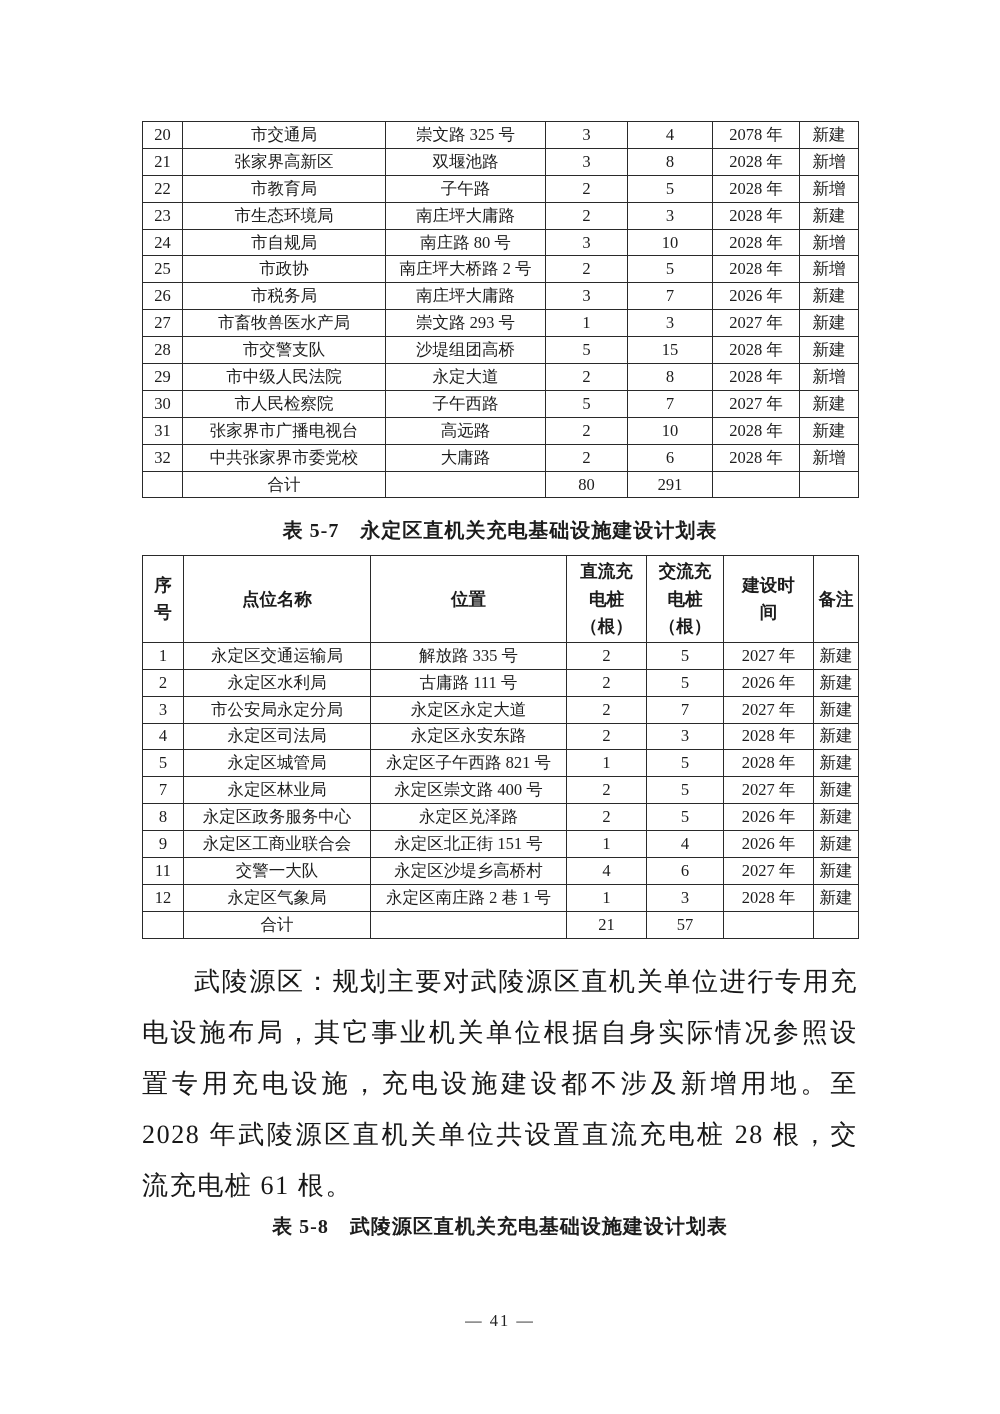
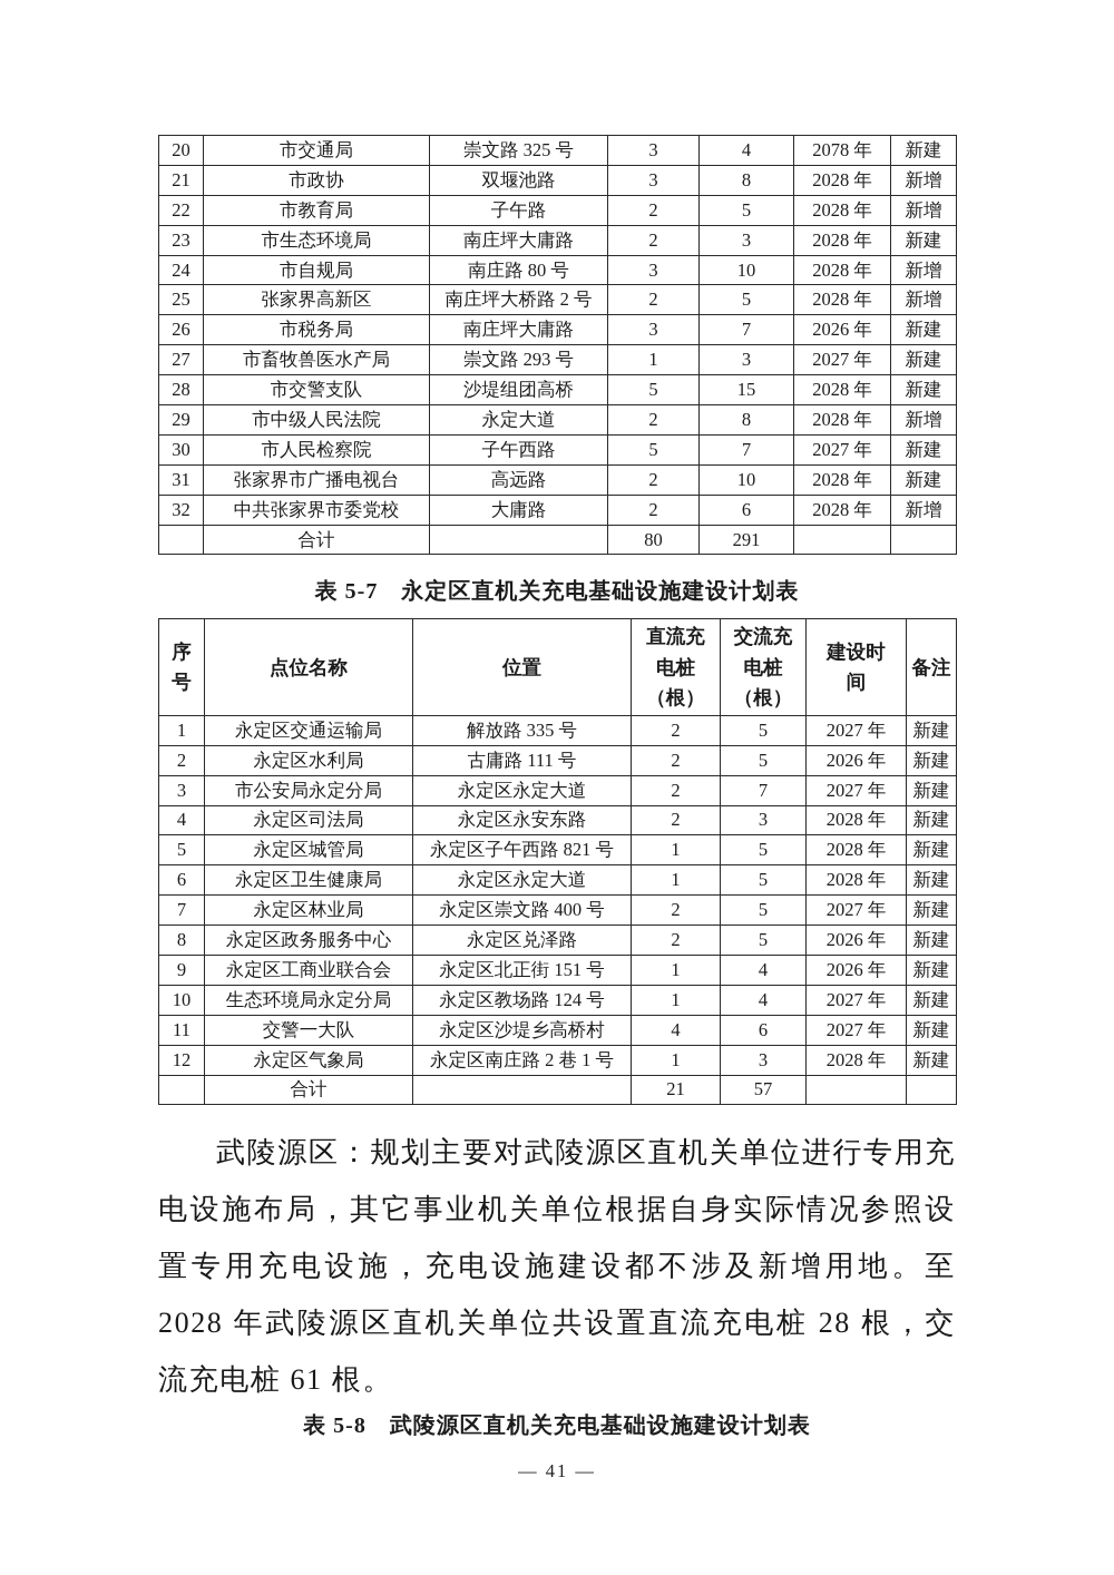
  20	市交通局	崇文路 325 号	3	4	2078 年	新建
- 21	张家界高新区	双堰池路	3	8	2028 年	新增
+ 21	市政协	双堰池路	3	8	2028 年	新增
  22	市教育局	子午路	2	5	2028 年	新增
  23	市生态环境局	南庄坪大庸路	2	3	2028 年	新建
  24	市自规局	南庄路 80 号	3	10	2028 年	新增
- 25	市政协	南庄坪大桥路 2 号	2	5	2028 年	新增
+ 25	张家界高新区	南庄坪大桥路 2 号	2	5	2028 年	新增
  26	市税务局	南庄坪大庸路	3	7	2026 年	新建
  27	市畜牧兽医水产局	崇文路 293 号	1	3	2027 年	新建
  28	市交警支队	沙堤组团高桥	5	15	2028 年	新建
  29	市中级人民法院	永定大道	2	8	2028 年	新增
  30	市人民检察院	子午西路	5	7	2027 年	新建
  31	张家界市广播电视台	高远路	2	10	2028 年	新建
  32	中共张家界市委党校	大庸路	2	6	2028 年	新增
  	合计		80	291
  表 5-7 永定区直机关充电基础设施建设计划表
  序 号	点位名称	位置	直流充 电桩 （根）	交流充 电桩 （根）	建设时 间	备注
  1	永定区交通运输局	解放路 335 号	2	5	2027 年	新建
  2	永定区水利局	古庸路 111 号	2	5	2026 年	新建
  3	市公安局永定分局	永定区永定大道	2	7	2027 年	新建
  4	永定区司法局	永定区永安东路	2	3	2028 年	新建
  5	永定区城管局	永定区子午西路 821 号	1	5	2028 年	新建
+ 6	永定区卫生健康局	永定区永定大道	1	5	2028 年	新建
  7	永定区林业局	永定区崇文路 400 号	2	5	2027 年	新建
  8	永定区政务服务中心	永定区兑泽路	2	5	2026 年	新建
  9	永定区工商业联合会	永定区北正街 151 号	1	4	2026 年	新建
+ 10	生态环境局永定分局	永定区教场路 124 号	1	4	2027 年	新建
  11	交警一大队	永定区沙堤乡高桥村	4	6	2027 年	新建
  12	永定区气象局	永定区南庄路 2 巷 1 号	1	3	2028 年	新建
  	合计		21	57
  武陵源区：规划主要对武陵源区直机关单位进行专用充电设施布局，其它事业机关单位根据自身实际情况参照设置专用充电设施，充电设施建设都不涉及新增用地。至 2028 年武陵源区直机关单位共设置直流充电桩 28 根，交流充电桩 61 根。
  表 5-8 武陵源区直机关充电基础设施建设计划表
  — 41 —
